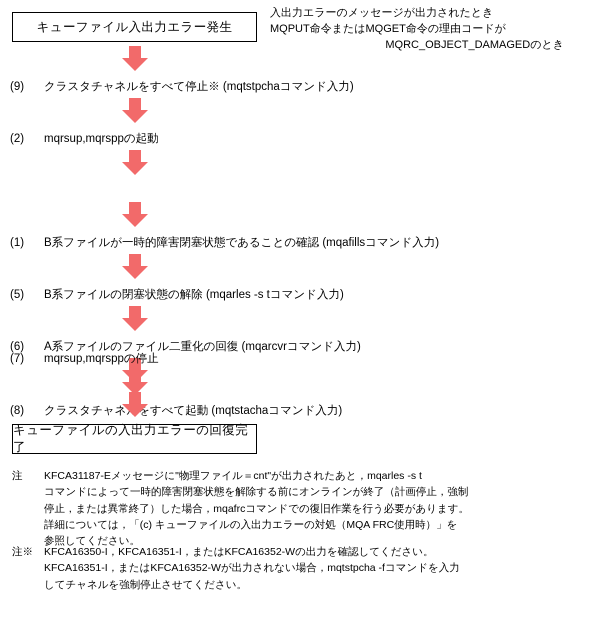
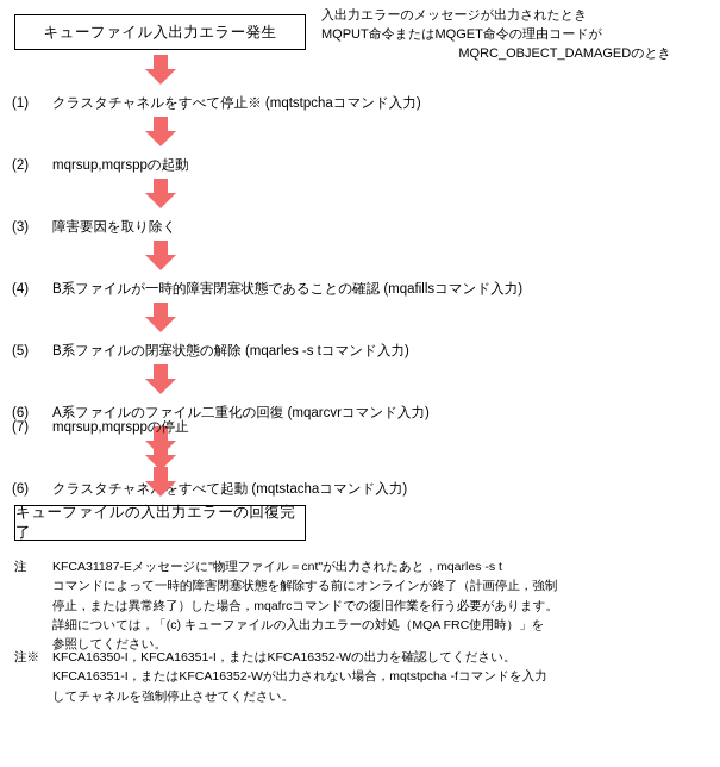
  キューファイル入出力エラー発生
  入出力エラーのメッセージが出力されたとき
  MQPUT命令またはMQGET命令の理由コードが
  MQRC_OBJECT_DAMAGEDのとき
- (9) クラスタチャネルをすべて停止※ (mqtstpchaコマンド入力)
+ (1) クラスタチャネルをすべて停止※ (mqtstpchaコマンド入力)
  (2) mqrsup,mqrsppの起動
+ (3) 障害要因を取り除く
- (1) B系ファイルが一時的障害閉塞状態であることの確認 (mqafillsコマンド入力)
+ (4) B系ファイルが一時的障害閉塞状態であることの確認 (mqafillsコマンド入力)
  (5) B系ファイルの閉塞状態の解除 (mqarles -s tコマンド入力)
  (6) A系ファイルのファイル二重化の回復 (mqarcvrコマンド入力)
  (7) mqrsup,mqrsppの停止
- (8) クラスタチャネルをすべて起動 (mqtstachaコマンド入力)
+ (6) クラスタチャネルをすべて起動 (mqtstachaコマンド入力)
  キューファイルの入出力エラーの回復完了
  注
  KFCA31187-Eメッセージに"物理ファイル＝cnt"が出力されたあと，mqarles -s t
  コマンドによって一時的障害閉塞状態を解除する前にオンラインが終了（計画停止，強制
  停止，または異常終了）した場合，mqafrcコマンドでの復旧作業を行う必要があります。
  詳細については，「(c) キューファイルの入出力エラーの対処（MQA FRC使用時）」を
  参照してください。
  注※
  KFCA16350-I，KFCA16351-I，またはKFCA16352-Wの出力を確認してください。
  KFCA16351-I，またはKFCA16352-Wが出力されない場合，mqtstpcha -fコマンドを入力
  してチャネルを強制停止させてください。
